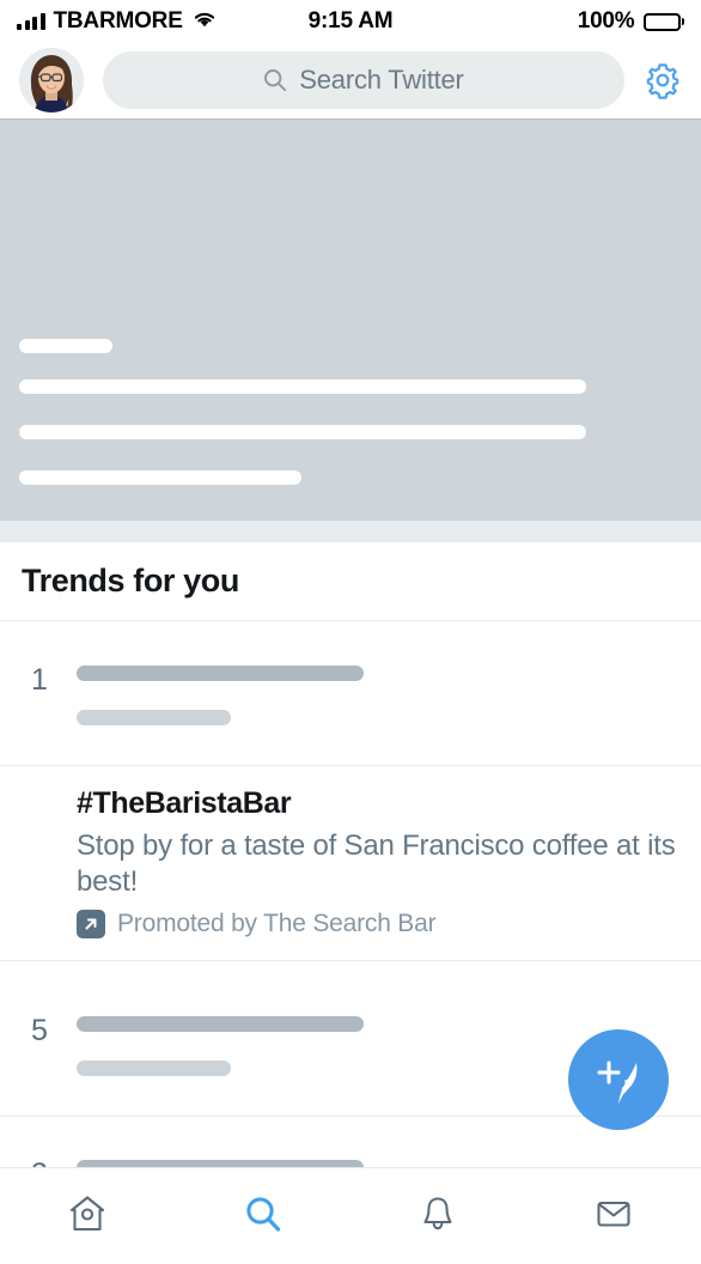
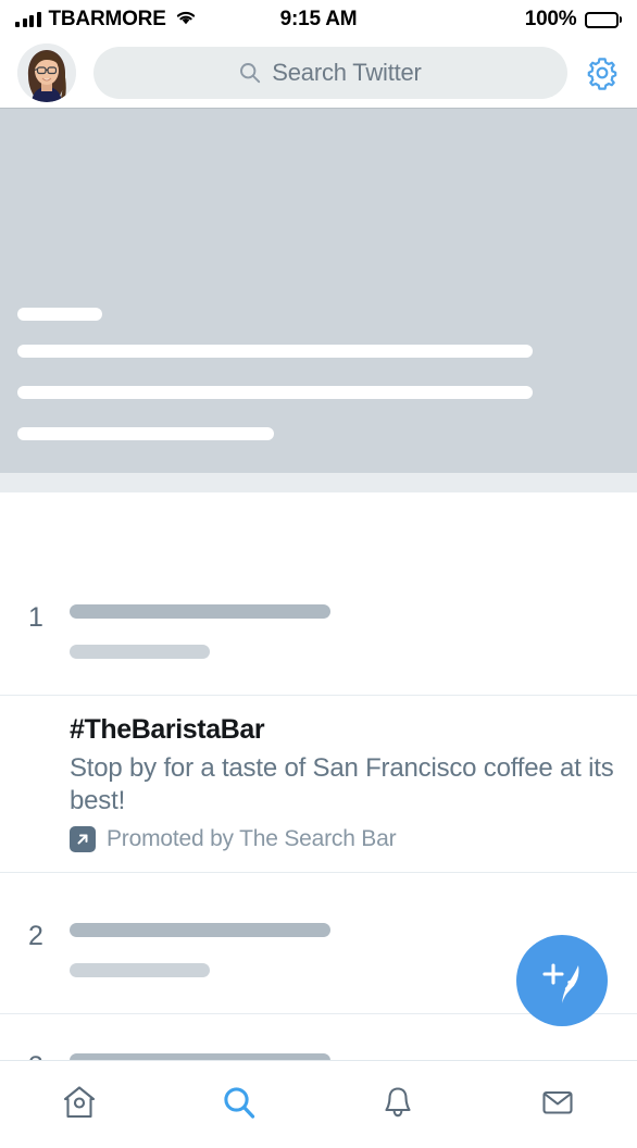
  TBARMORE
  9:15 AM
  100%
  Search Twitter
- Trends for you
  1
  #TheBaristaBar
  Stop by for a taste of San Francisco coffee at its best!
  Promoted by The Search Bar
- 5
+ 2
